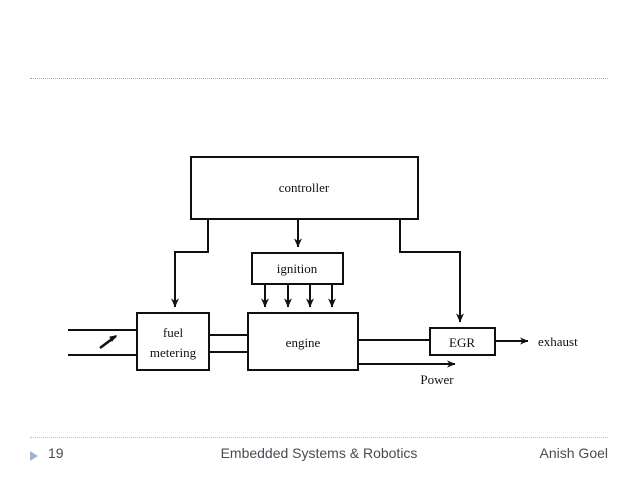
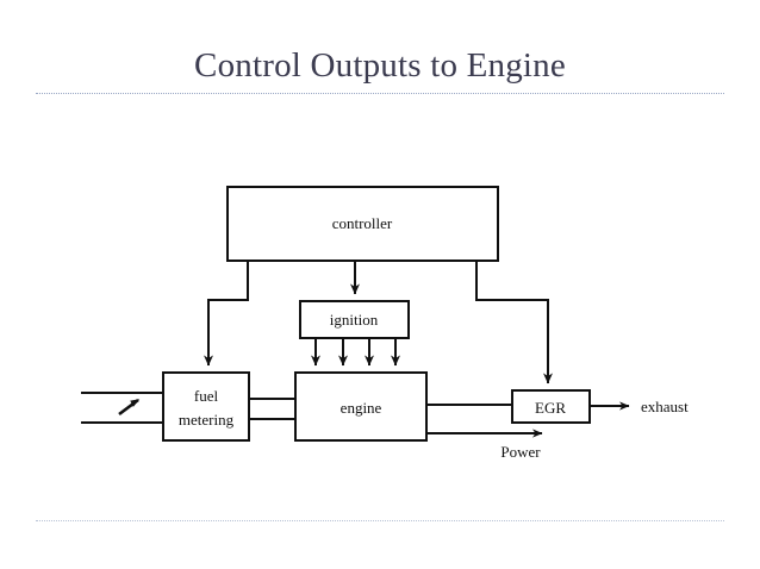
+ Control Outputs to Engine
  controller
  ignition
  fuel
  metering
  engine
  EGR
  Power
  exhaust
- 19
- Embedded Systems & Robotics
- Anish Goel
